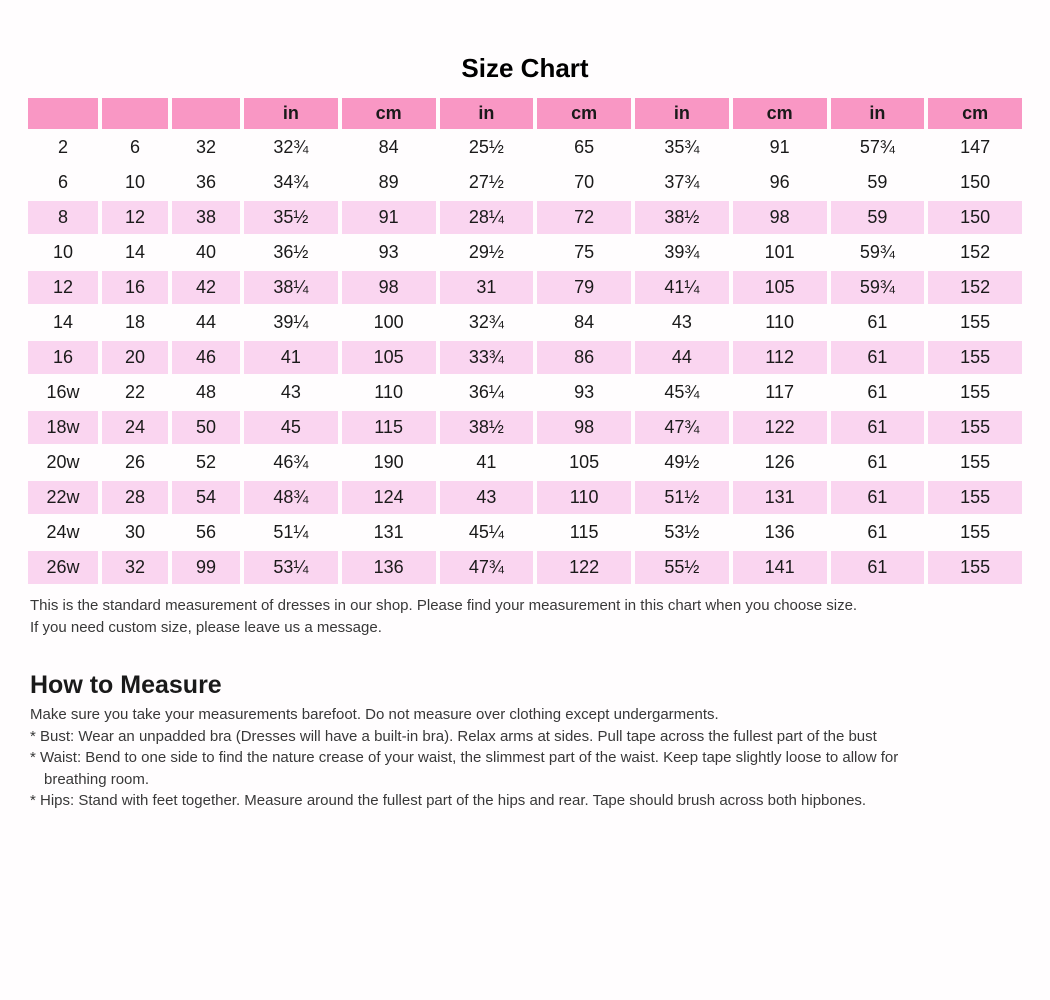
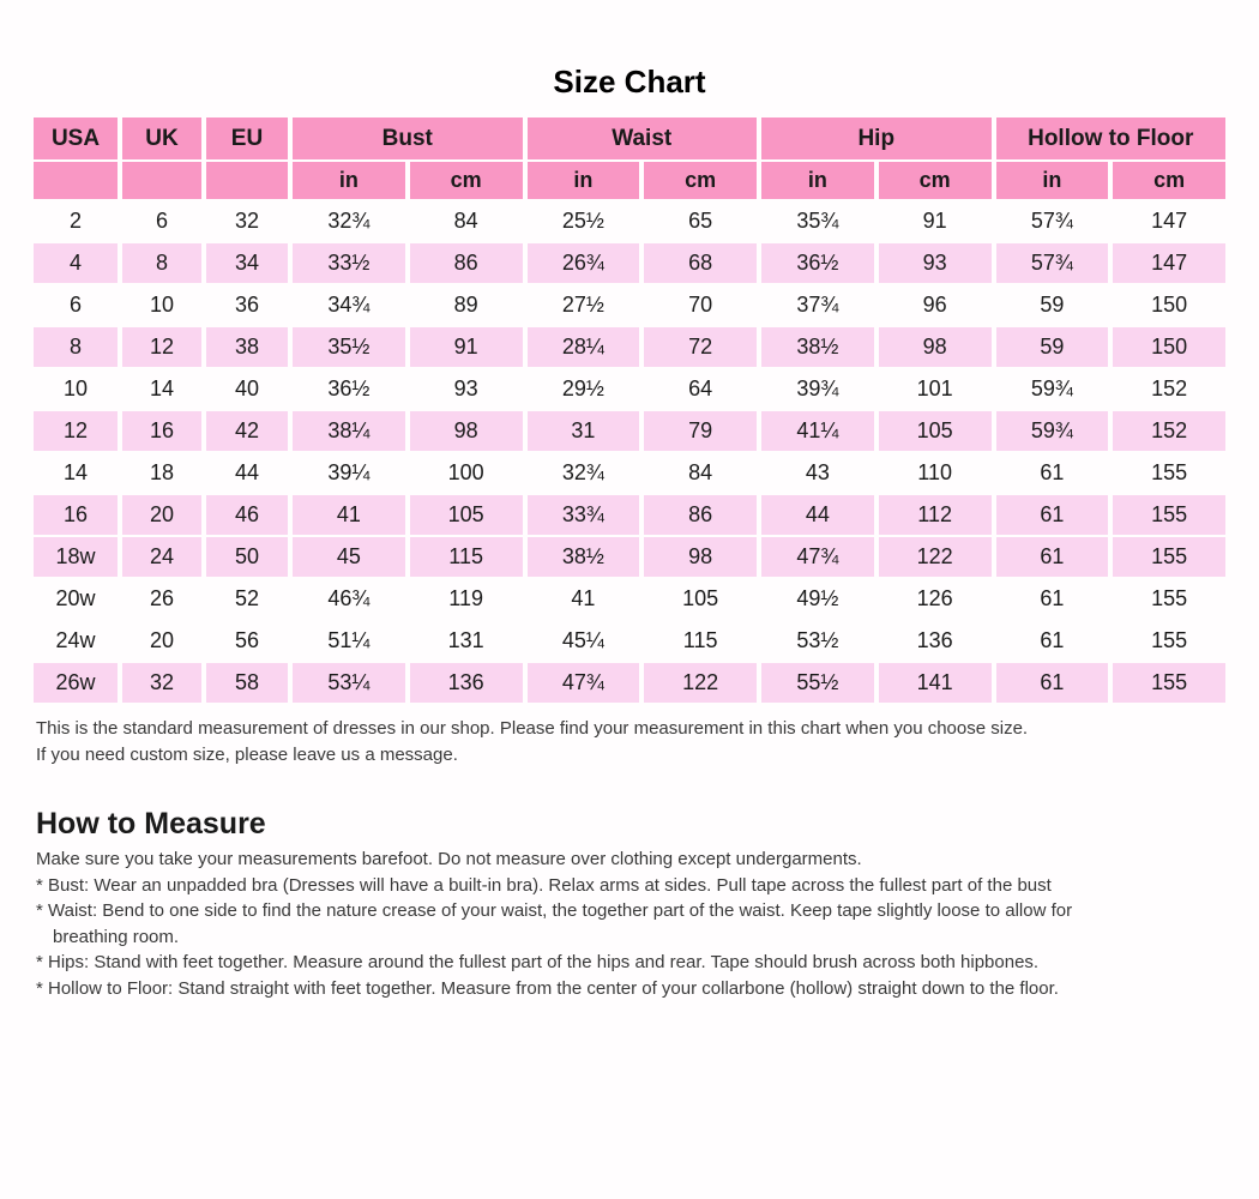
  Size Chart
+ USA	UK	EU	Bust	Waist	Hip	Hollow to Floor
  			in	cm	in	cm	in	cm	in	cm
  2	6	32	32¾	84	25½	65	35¾	91	57¾	147
+ 4	8	34	33½	86	26¾	68	36½	93	57¾	147
  6	10	36	34¾	89	27½	70	37¾	96	59	150
  8	12	38	35½	91	28¼	72	38½	98	59	150
- 10	14	40	36½	93	29½	75	39¾	101	59¾	152
+ 10	14	40	36½	93	29½	64	39¾	101	59¾	152
  12	16	42	38¼	98	31	79	41¼	105	59¾	152
  14	18	44	39¼	100	32¾	84	43	110	61	155
  16	20	46	41	105	33¾	86	44	112	61	155
- 16w	22	48	43	110	36¼	93	45¾	117	61	155
  18w	24	50	45	115	38½	98	47¾	122	61	155
- 20w	26	52	46¾	190	41	105	49½	126	61	155
+ 20w	26	52	46¾	119	41	105	49½	126	61	155
- 22w	28	54	48¾	124	43	110	51½	131	61	155
- 24w	30	56	51¼	131	45¼	115	53½	136	61	155
+ 24w	20	56	51¼	131	45¼	115	53½	136	61	155
- 26w	32	99	53¼	136	47¾	122	55½	141	61	155
+ 26w	32	58	53¼	136	47¾	122	55½	141	61	155
  This is the standard measurement of dresses in our shop. Please find your measurement in this chart when you choose size.
  If you need custom size, please leave us a message.
  How to Measure
  Make sure you take your measurements barefoot. Do not measure over clothing except undergarments.
  * Bust: Wear an unpadded bra (Dresses will have a built-in bra). Relax arms at sides. Pull tape across the fullest part of the bust
- * Waist: Bend to one side to find the nature crease of your waist, the slimmest part of the waist. Keep tape slightly loose to allow for
+ * Waist: Bend to one side to find the nature crease of your waist, the together part of the waist. Keep tape slightly loose to allow for
  breathing room.
  * Hips: Stand with feet together. Measure around the fullest part of the hips and rear. Tape should brush across both hipbones.
+ * Hollow to Floor: Stand straight with feet together. Measure from the center of your collarbone (hollow) straight down to the floor.
